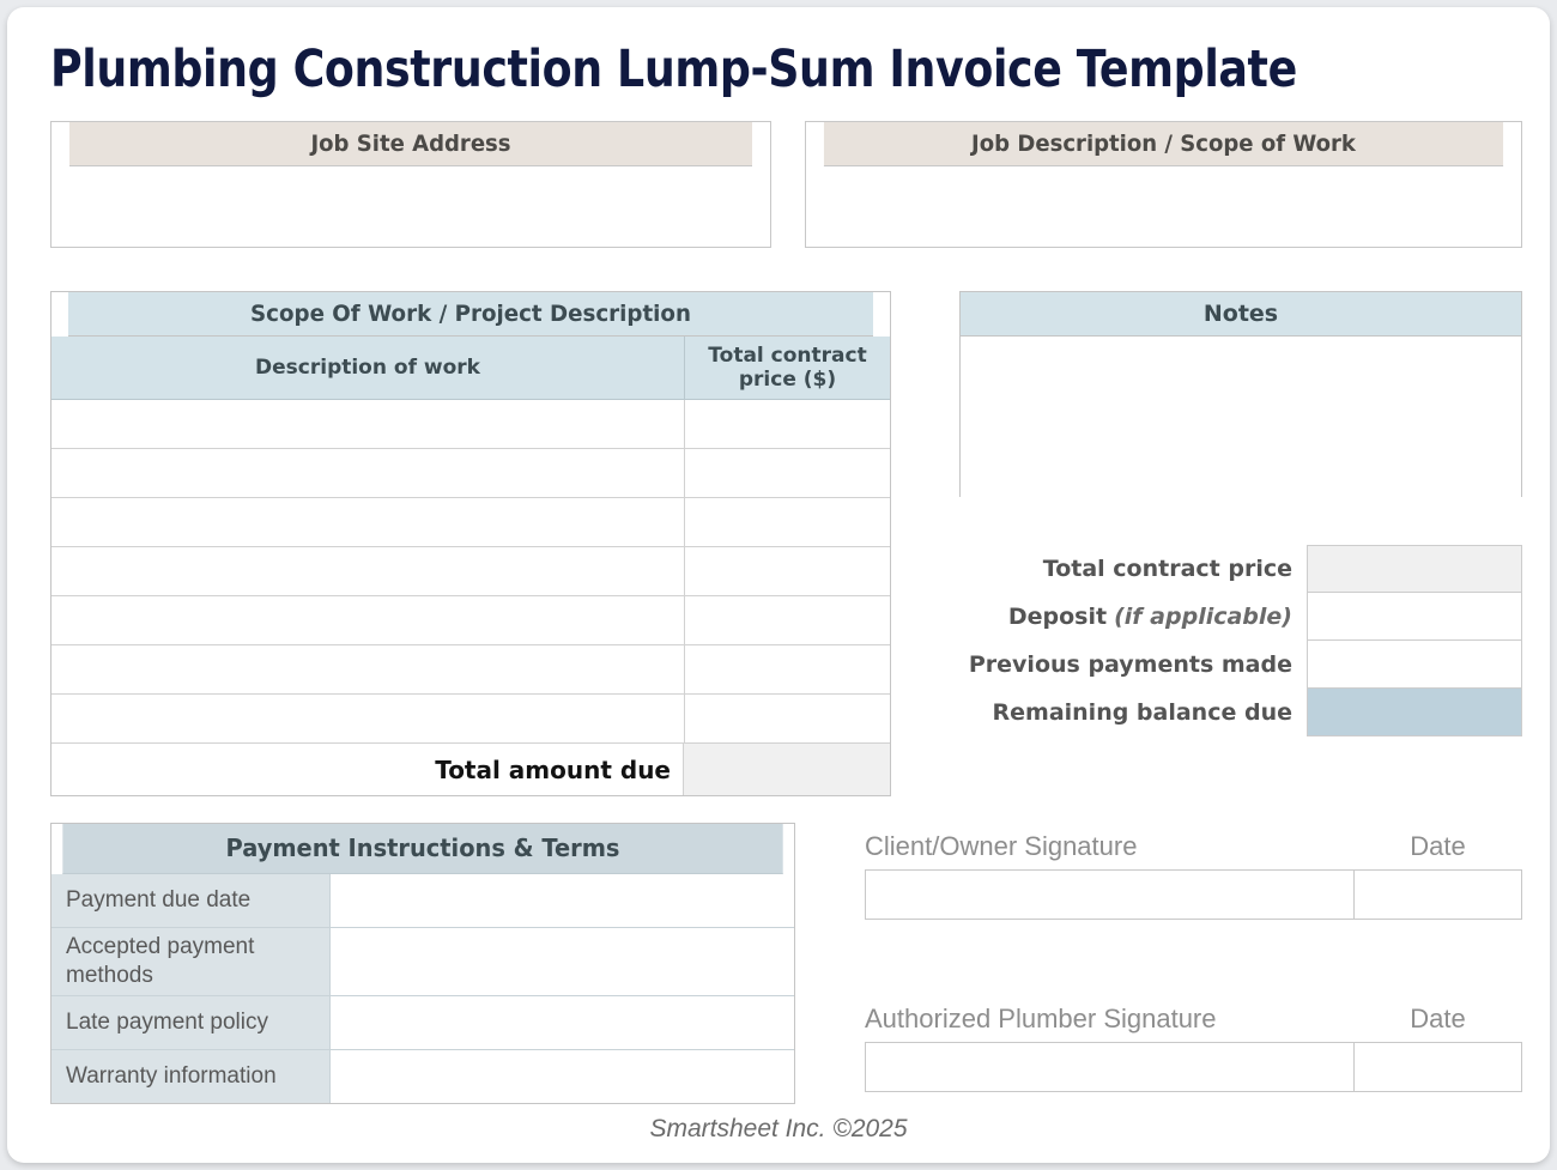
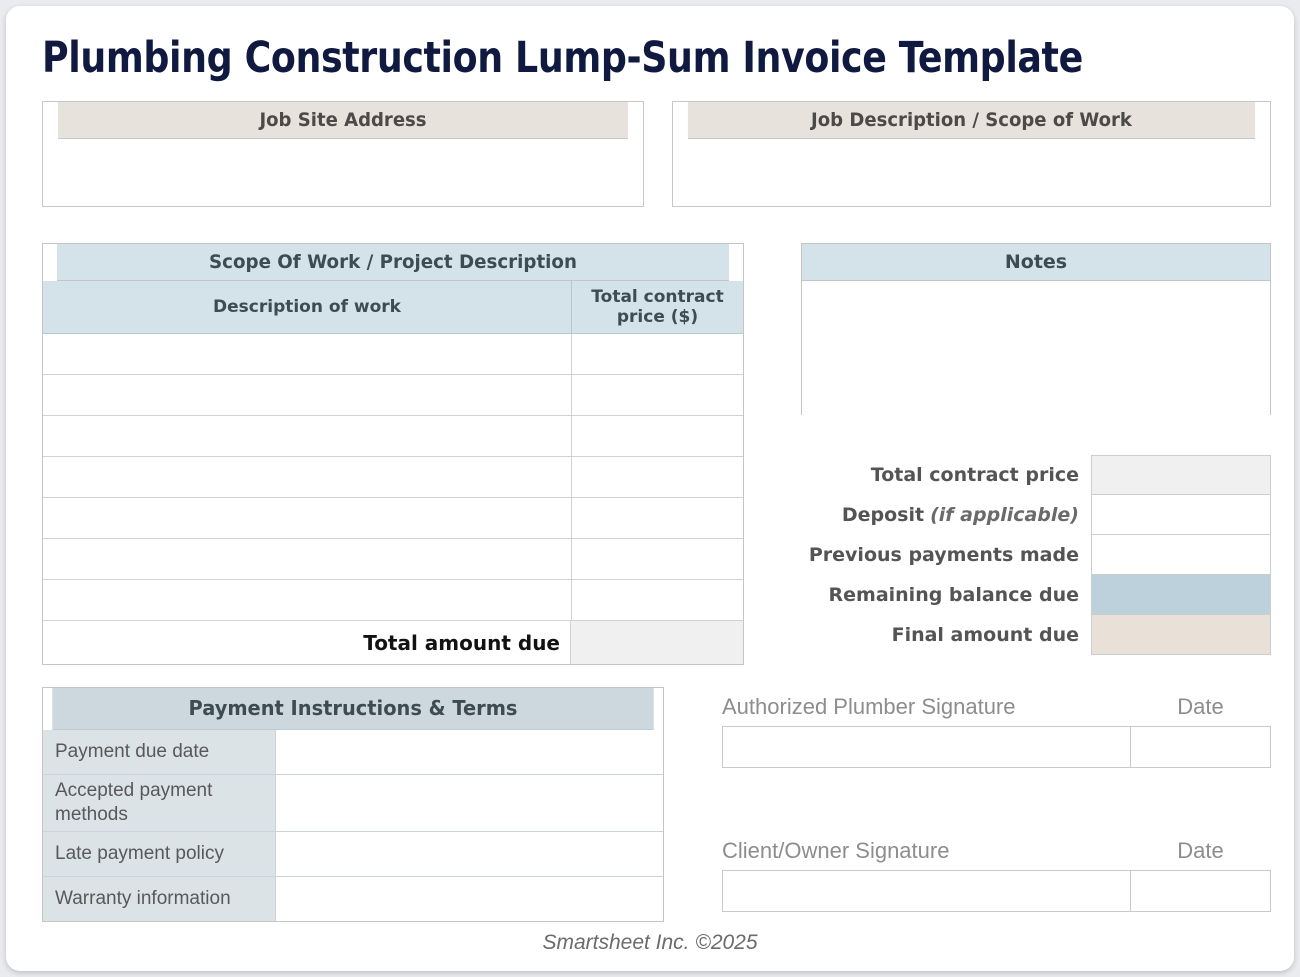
  Plumbing Construction Lump-Sum Invoice Template
  Job Site Address
  Job Description / Scope of Work
  Scope Of Work / Project Description
  Description of work
  Total contract price ($)
  Total amount due
  Notes
  Total contract price
  Deposit
  (if applicable)
  Previous payments made
  Remaining balance due
+ Final amount due
  Payment Instructions & Terms
  Payment due date
  Accepted payment methods
  Late payment policy
  Warranty information
- Client/Owner Signature
+ Authorized Plumber Signature
  Date
- Authorized Plumber Signature
+ Client/Owner Signature
  Date
  Smartsheet Inc. ©2025
